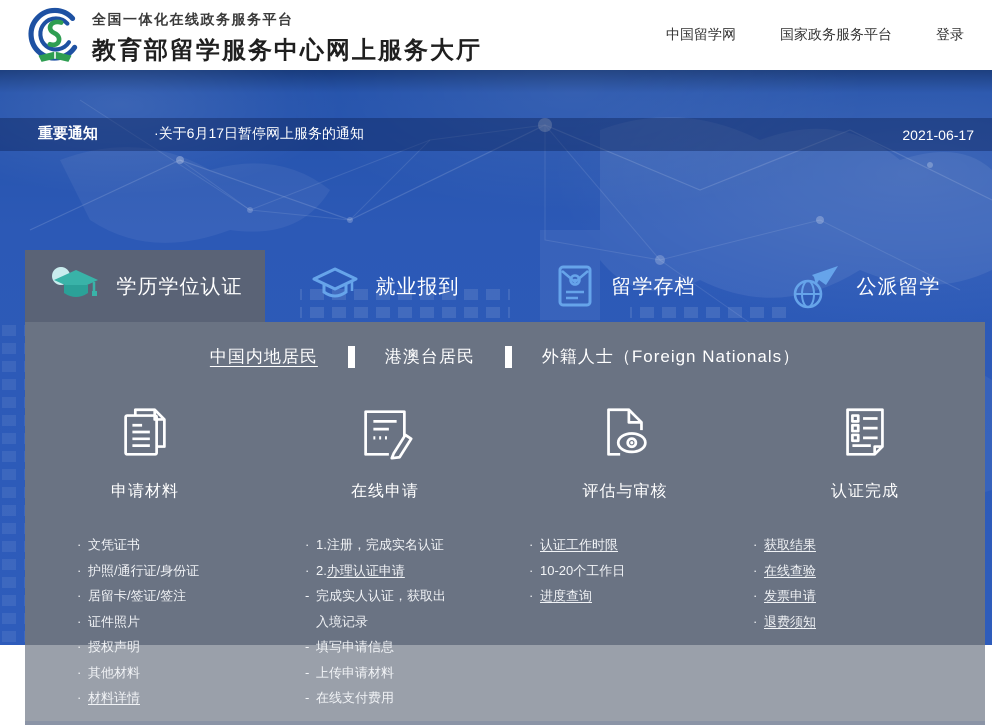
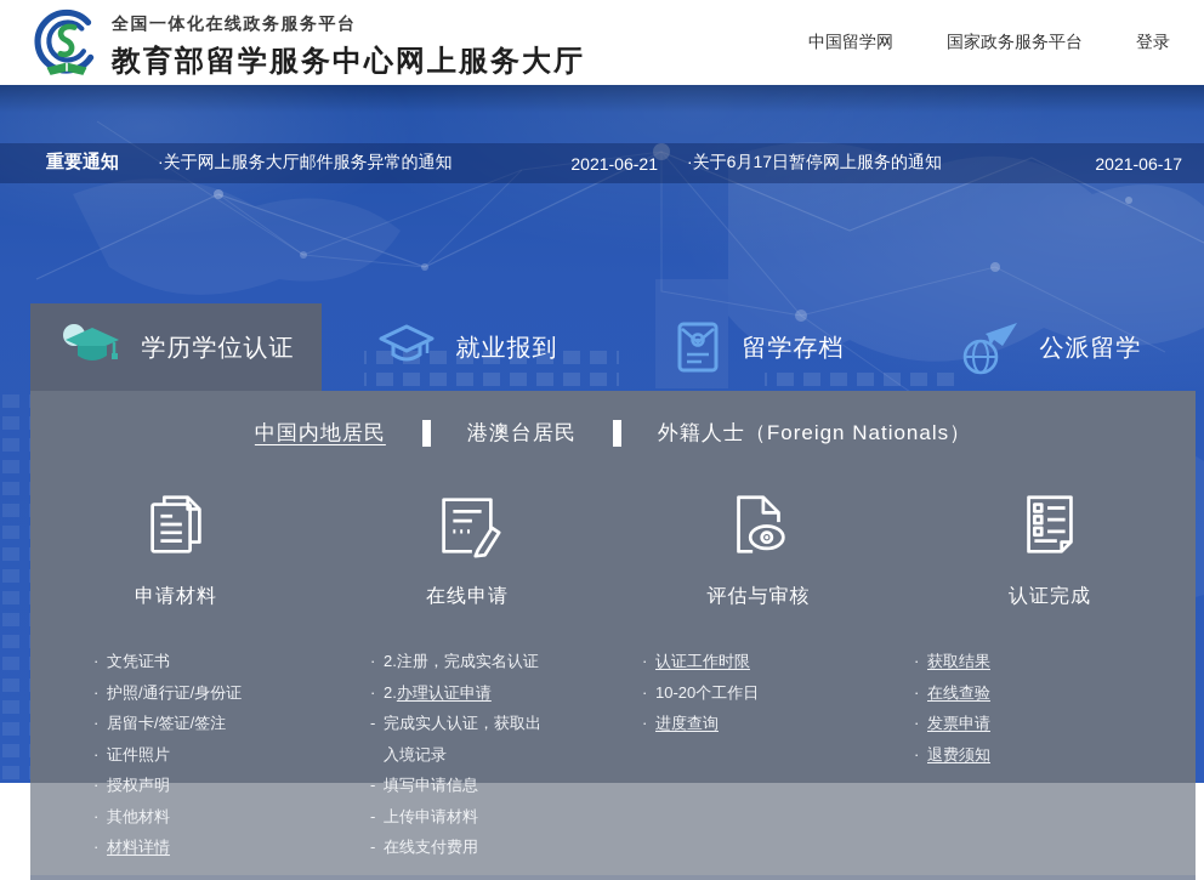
  全国一体化在线政务服务平台
  教育部留学服务中心网上服务大厅
  中国留学网
  国家政务服务平台
  登录
  重要通知
+ ·关于网上服务大厅邮件服务异常的通知
+ 2021-06-21
  ·关于6月17日暂停网上服务的通知
  2021-06-17
  学历学位认证
  就业报到
  留学存档
  公派留学
  中国内地居民
  港澳台居民
  外籍人士（Foreign Nationals）
  申请材料
  在线申请
  评估与审核
  认证完成
  ·
  文凭证书
  ·
  护照/通行证/身份证
  ·
  居留卡/签证/签注
  ·
  证件照片
  ·
  授权声明
  ·
  其他材料
  ·
  材料详情
  ·
- 1.注册，完成实名认证
+ 2.注册，完成实名认证
  ·
  2.办理认证申请
  -
  完成实人认证，获取出
  入境记录
  -
  填写申请信息
  -
  上传申请材料
  -
  在线支付费用
  ·
  认证工作时限
  ·
  10-20个工作日
  ·
  进度查询
  ·
  获取结果
  ·
  在线查验
  ·
  发票申请
  ·
  退费须知
